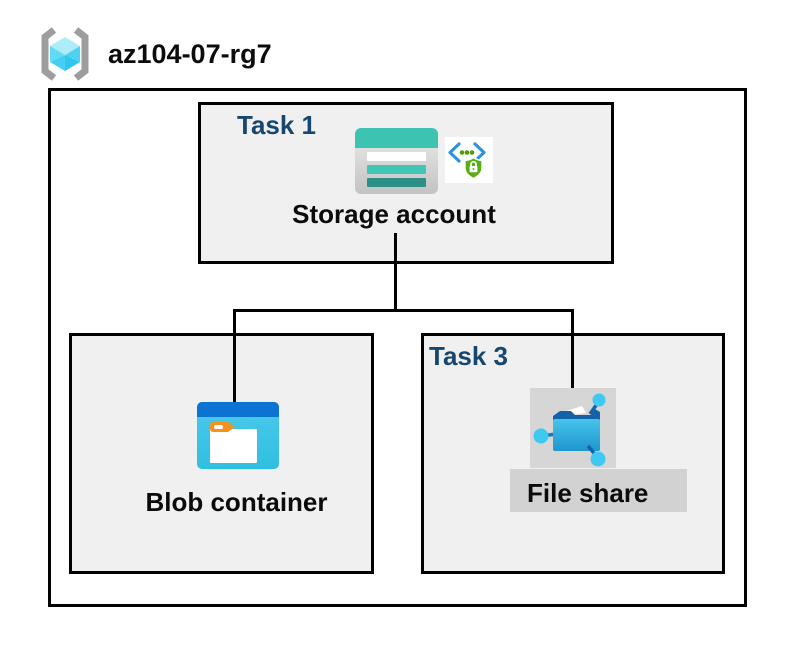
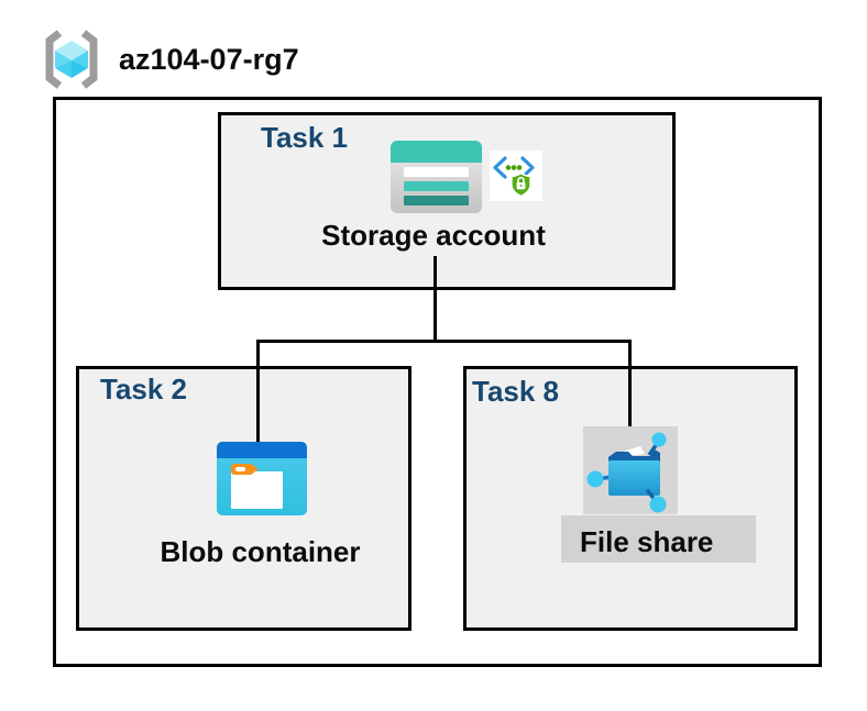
  az104-07-rg7
  Task 1
  Storage account
+ Task 2
  Blob container
- Task 3
+ Task 8
  File share
